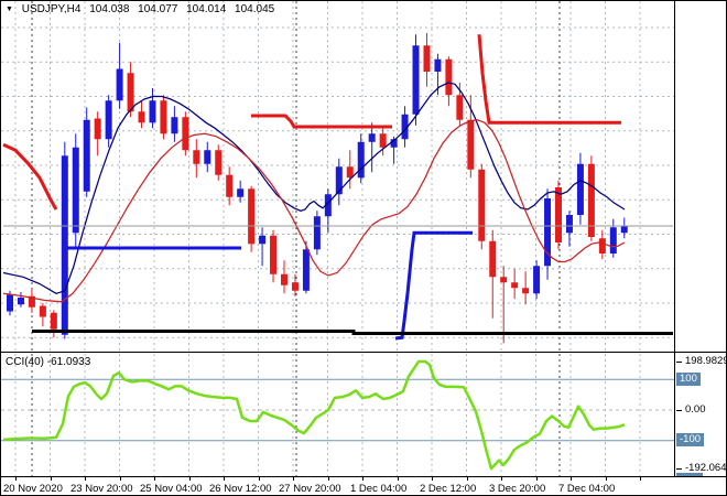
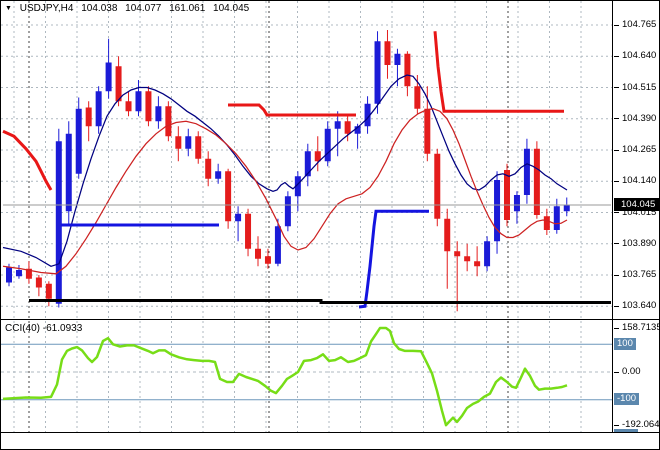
- USDJPY,H4 104.038 104.077 104.014 104.045
+ USDJPY,H4 104.038 104.077 161.061 104.045
  CCI(40) -61.0933
+ 104.045
+ 104.765
+ 104.640
+ 104.515
+ 104.390
+ 104.265
+ 104.140
+ 104.015
+ 103.890
+ 103.765
+ 103.640
- 198.9829
+ 158.7135
  100
  0.00
  -100
  -192.064
- 20 Nov 2020
- 23 Nov 20:00
- 25 Nov 04:00
- 26 Nov 12:00
- 27 Nov 20:00
- 1 Dec 04:00
- 2 Dec 12:00
- 3 Dec 20:00
- 7 Dec 04:00
